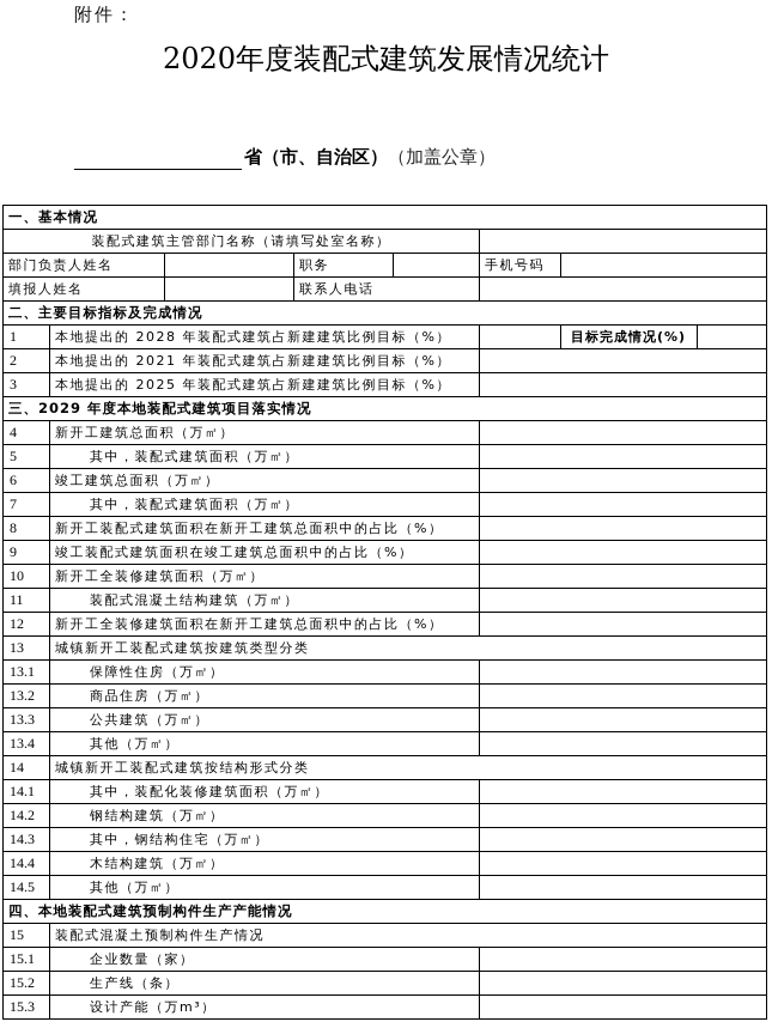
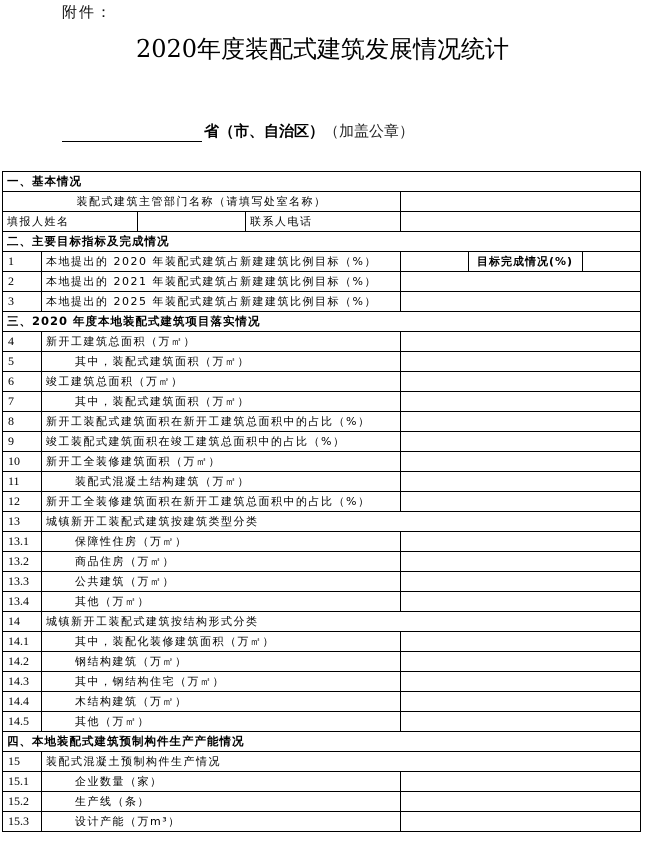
  附件：
  2020年度装配式建筑发展情况统计
  省（市、自治区）
  （加盖公章）
  一、基本情况
  装配式建筑主管部门名称（请填写处室名称）
- 部门负责人姓名		职务		手机号码
  填报人姓名		联系人电话
  二、主要目标指标及完成情况
- 1	本地提出的 2028 年装配式建筑占新建建筑比例目标（%）		目标完成情况(%)
+ 1	本地提出的 2020 年装配式建筑占新建建筑比例目标（%）		目标完成情况(%)
  2	本地提出的 2021 年装配式建筑占新建建筑比例目标（%）
  3	本地提出的 2025 年装配式建筑占新建建筑比例目标（%）
- 三、2029 年度本地装配式建筑项目落实情况
+ 三、2020 年度本地装配式建筑项目落实情况
  4	新开工建筑总面积（万㎡）
  5	其中，装配式建筑面积（万㎡）
  6	竣工建筑总面积（万㎡）
  7	其中，装配式建筑面积（万㎡）
  8	新开工装配式建筑面积在新开工建筑总面积中的占比（%）
  9	竣工装配式建筑面积在竣工建筑总面积中的占比（%）
  10	新开工全装修建筑面积（万㎡）
  11	装配式混凝土结构建筑（万㎡）
  12	新开工全装修建筑面积在新开工建筑总面积中的占比（%）
  13	城镇新开工装配式建筑按建筑类型分类
  13.1	保障性住房（万㎡）
  13.2	商品住房（万㎡）
  13.3	公共建筑（万㎡）
  13.4	其他（万㎡）
  14	城镇新开工装配式建筑按结构形式分类
  14.1	其中，装配化装修建筑面积（万㎡）
  14.2	钢结构建筑（万㎡）
  14.3	其中，钢结构住宅（万㎡）
  14.4	木结构建筑（万㎡）
  14.5	其他（万㎡）
  四、本地装配式建筑预制构件生产产能情况
  15	装配式混凝土预制构件生产情况
  15.1	企业数量（家）
  15.2	生产线（条）
  15.3	设计产能（万m³）
